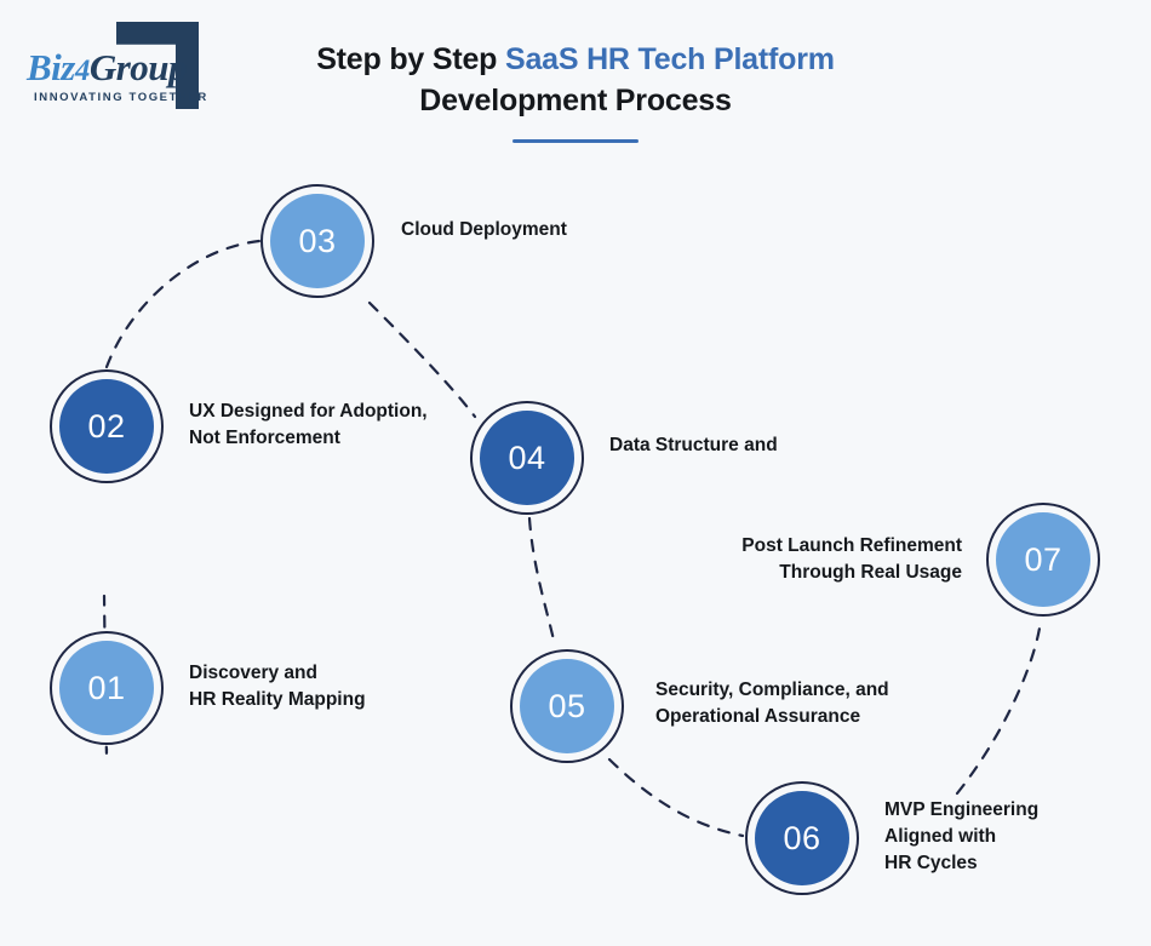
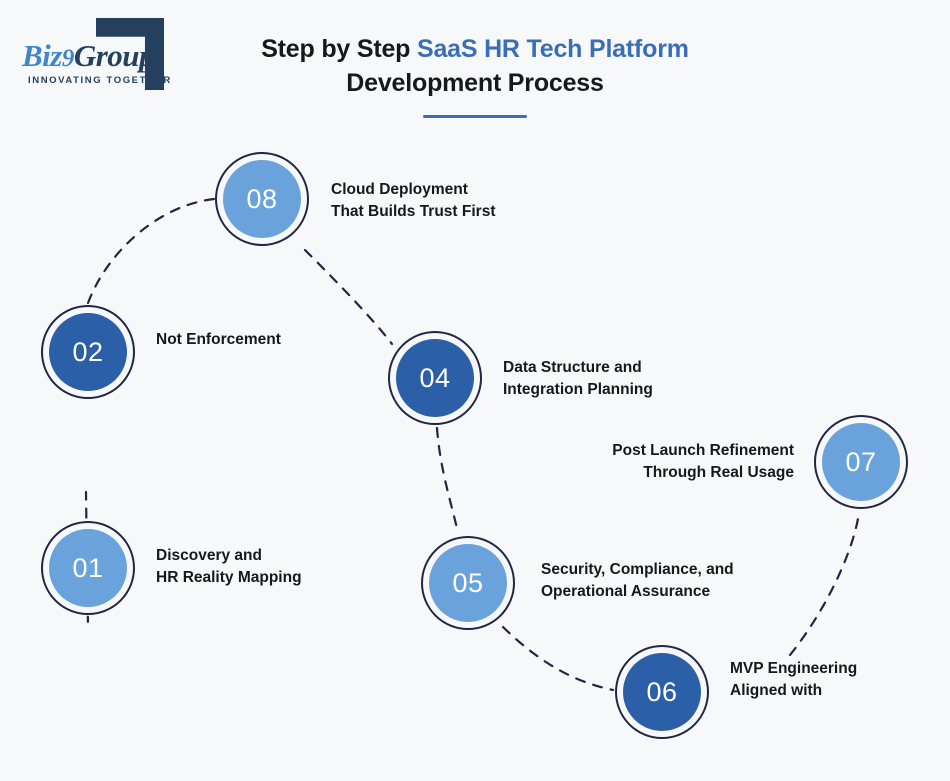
- Biz4Group
+ Biz9Group
  INNOVATING TOGETHER
  Step by Step SaaS HR Tech Platform
  Development Process
  01
  Discovery and
  HR Reality Mapping
  02
- UX Designed for Adoption,
  Not Enforcement
- 03
+ 08
  Cloud Deployment
+ That Builds Trust First
  04
  Data Structure and
+ Integration Planning
  05
  Security, Compliance, and
  Operational Assurance
  06
  MVP Engineering
  Aligned with
- HR Cycles
  07
  Post Launch Refinement
  Through Real Usage
